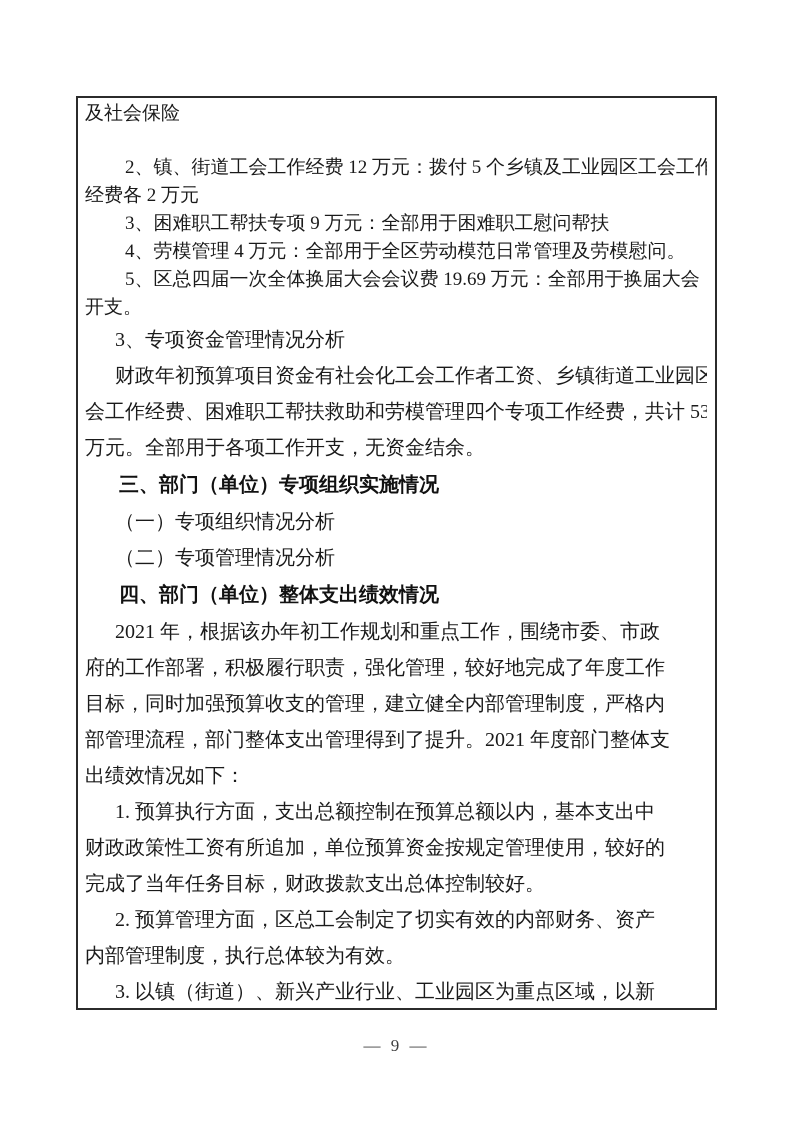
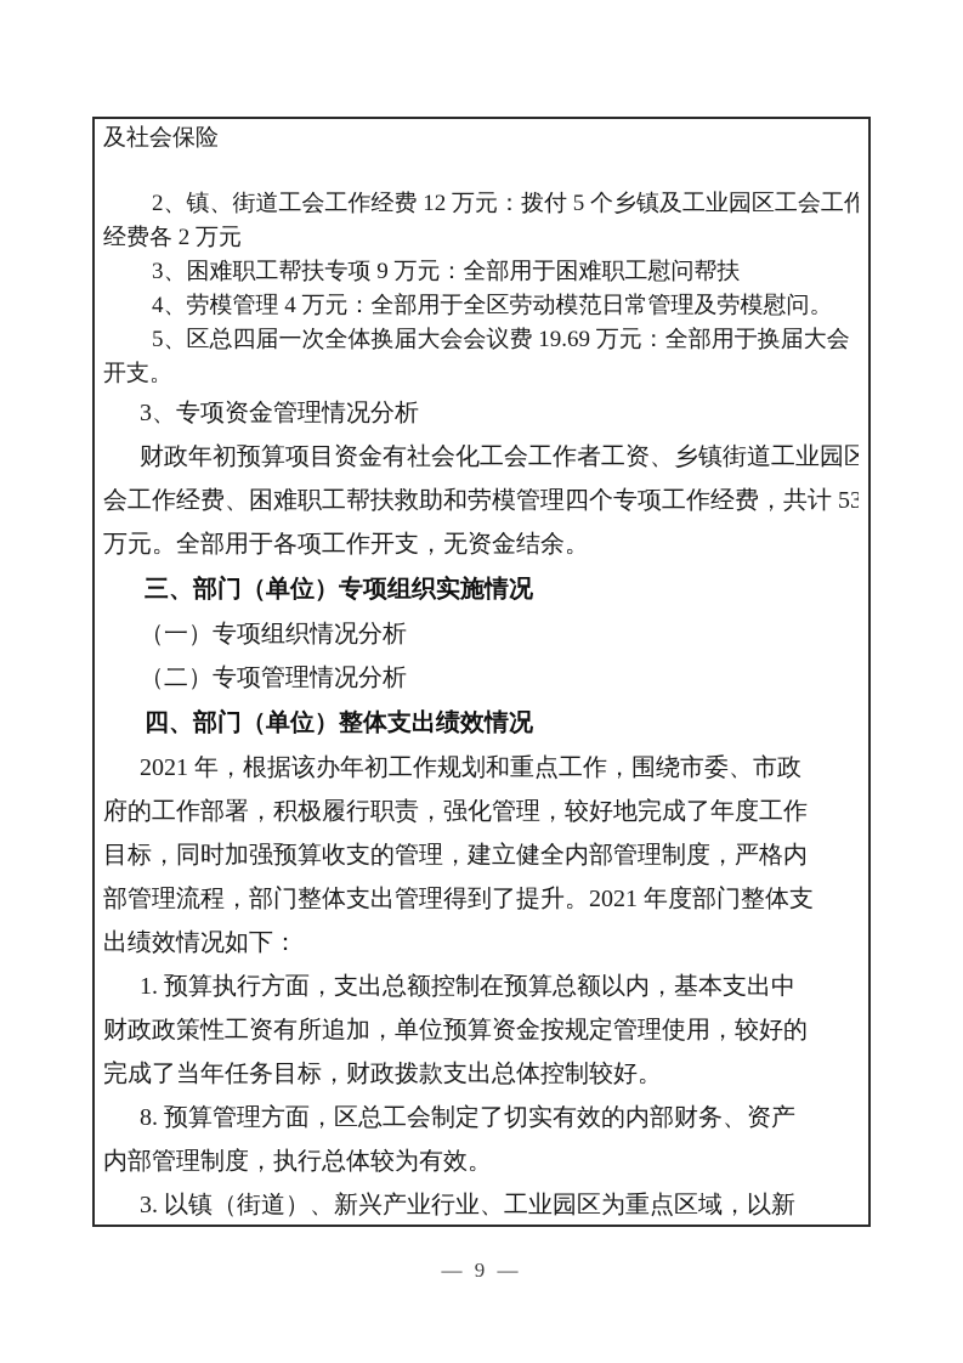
  及社会保险
  2、镇、街道工会工作经费 12 万元：拨付 5 个乡镇及工业园区工会工作
  经费各 2 万元
  3、困难职工帮扶专项 9 万元：全部用于困难职工慰问帮扶
  4、劳模管理 4 万元：全部用于全区劳动模范日常管理及劳模慰问。
  5、区总四届一次全体换届大会会议费 19.69 万元：全部用于换届大会
  开支。
  3、专项资金管理情况分析
  财政年初预算项目资金有社会化工会工作者工资、乡镇街道工业园区
  会工作经费、困难职工帮扶救助和劳模管理四个专项工作经费，共计 53
  万元。全部用于各项工作开支，无资金结余。
  三、部门（单位）专项组织实施情况
  （一）专项组织情况分析
  （二）专项管理情况分析
  四、部门（单位）整体支出绩效情况
  2021 年，根据该办年初工作规划和重点工作，围绕市委、市政
  府的工作部署，积极履行职责，强化管理，较好地完成了年度工作
  目标，同时加强预算收支的管理，建立健全内部管理制度，严格内
  部管理流程，部门整体支出管理得到了提升。2021 年度部门整体支
  出绩效情况如下：
  1. 预算执行方面，支出总额控制在预算总额以内，基本支出中
  财政政策性工资有所追加，单位预算资金按规定管理使用，较好的
  完成了当年任务目标，财政拨款支出总体控制较好。
- 2. 预算管理方面，区总工会制定了切实有效的内部财务、资产
+ 8. 预算管理方面，区总工会制定了切实有效的内部财务、资产
  内部管理制度，执行总体较为有效。
  3. 以镇（街道）、新兴产业行业、工业园区为重点区域，以新
  — 9 —
